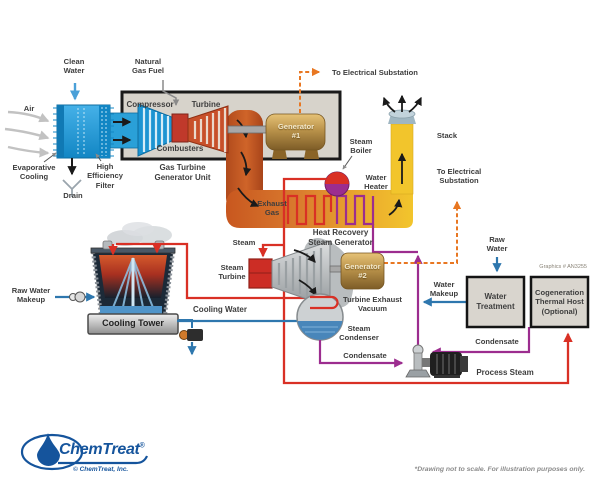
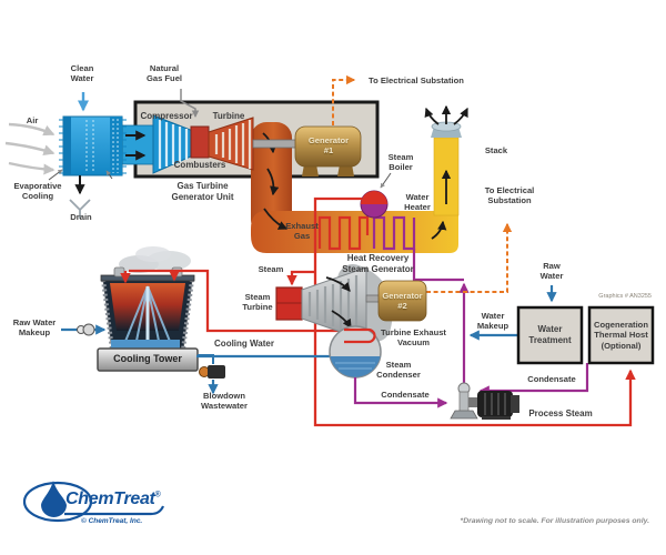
  Clean
  Water
  Natural
  Gas Fuel
  Air
  Evaporative
  Cooling
- High
- Efficiency
- Filter
  Drain
  Compressor
  Turbine
  Combusters
  Gas Turbine
  Generator Unit
  Generator
  #1
  To Electrical Substation
  Steam
  Boiler
  Water
  Heater
  Stack
  To Electrical
  Substation
  Exhaust
  Gas
  Heat Recovery
  Steam Generator
  Steam
  Steam
  Turbine
  Generator
  #2
  Turbine Exhaust
  Vacuum
  Steam
  Condenser
  Condensate
  Condensate
  Raw
  Water
  Water
  Makeup
  Water
  Treatment
  Cogeneration
  Thermal Host
  (Optional)
  Raw Water
  Makeup
  Cooling Tower
  Cooling Water
+ Blowdown
+ Wastewater
  Process Steam
  ChemTreat
